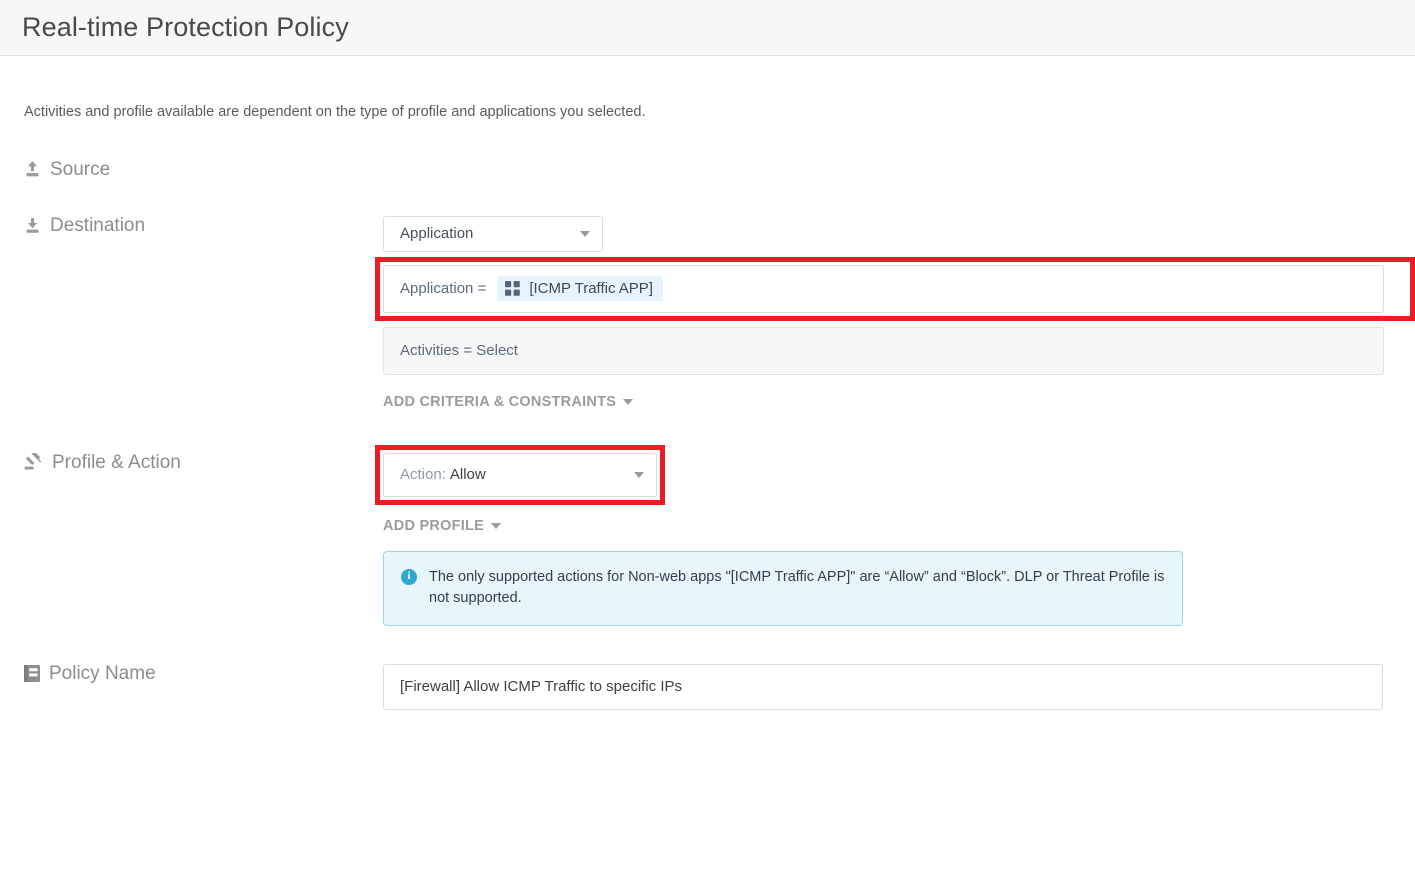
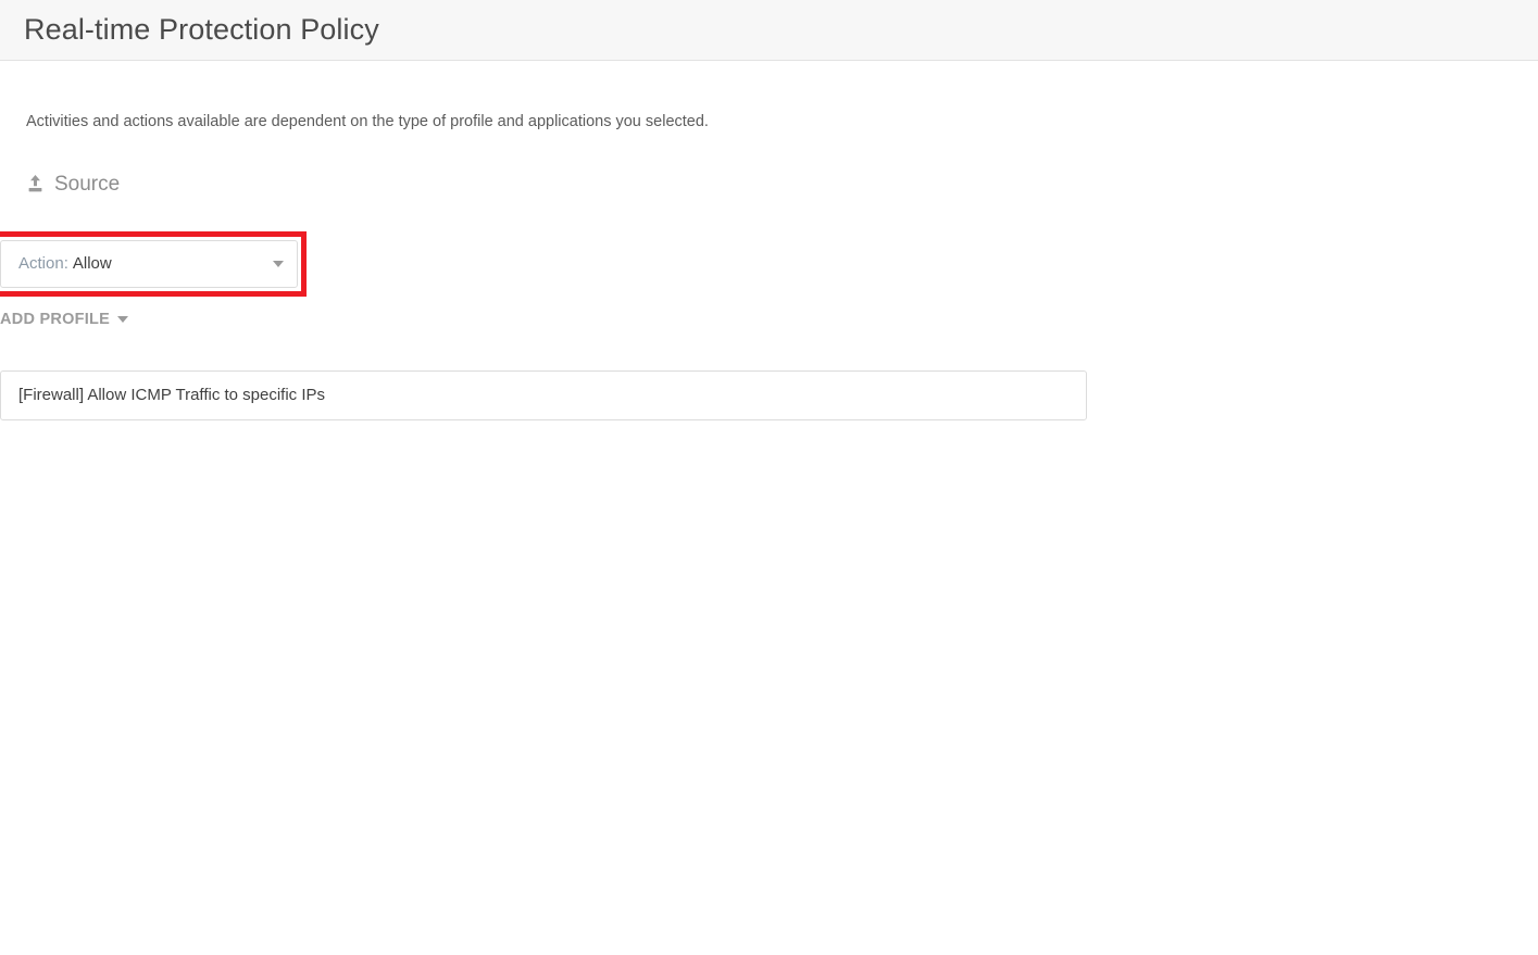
  Real-time Protection Policy
- Activities and profile available are dependent on the type of profile and applications you selected.
+ Activities and actions available are dependent on the type of profile and applications you selected.
  Source
- Destination
- Application
- Application =
- [ICMP Traffic APP]
- Activities = Select
- ADD CRITERIA & CONSTRAINTS
- Profile & Action
  Action: Allow
  ADD PROFILE
- i
- The only supported actions for Non-web apps "[ICMP Traffic APP]" are “Allow” and “Block”. DLP or Threat Profile is not supported.
- Policy Name
  [Firewall] Allow ICMP Traffic to specific IPs
